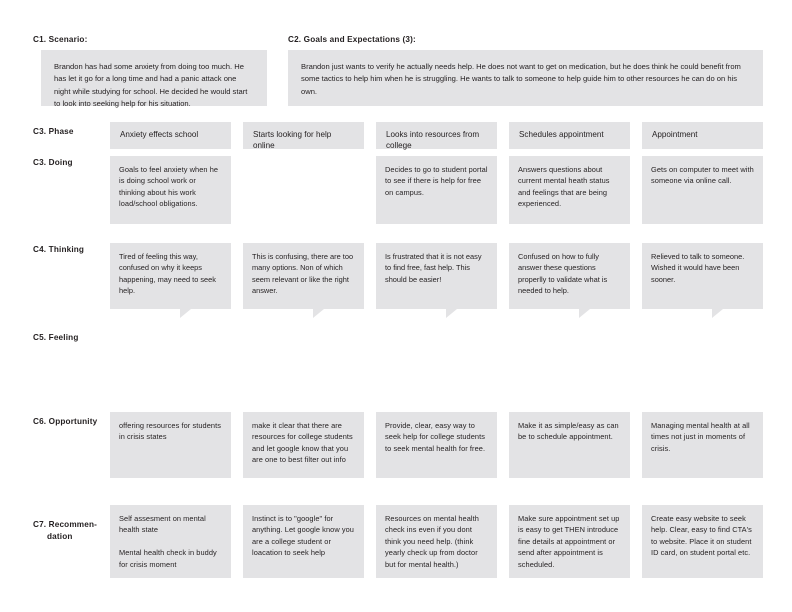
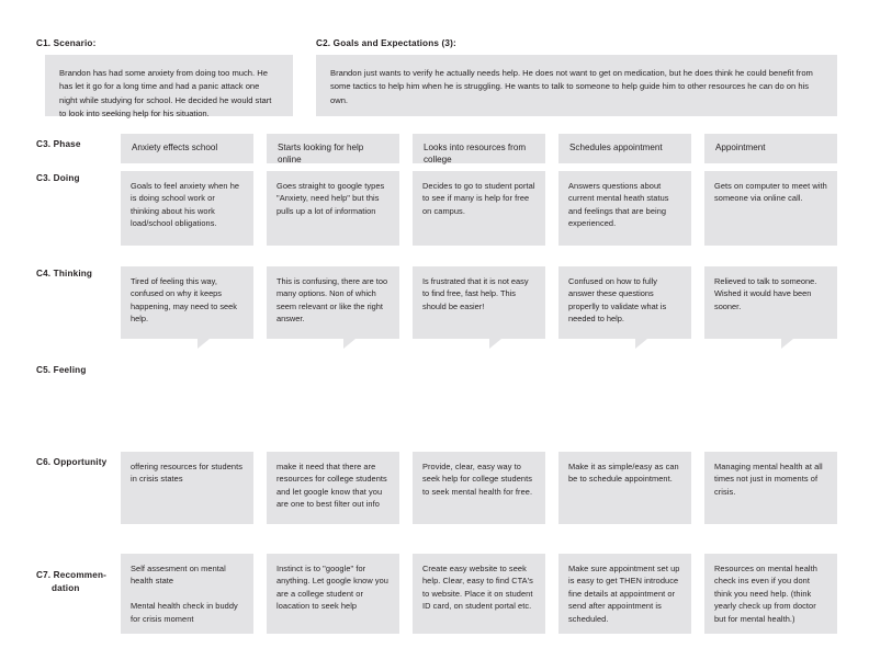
  C1. Scenario:
  Brandon has had some anxiety from doing too much. He has let it go for a long time and had a panic attack one night while studying for school. He decided he would start to look into seeking help for his situation.
  C2. Goals and Expectations (3):
  Brandon just wants to verify he actually needs help. He does not want to get on medication, but he does think he could benefit from some tactics to help him when he is struggling. He wants to talk to someone to help guide him to other resources he can do on his own.
  C3. Phase
  C3. Doing
  C4. Thinking
  C5. Feeling
  C6. Opportunity
  C7. Recommen-
  dation
  Anxiety effects school
  Starts looking for help online
  Looks into resources from college
  Schedules appointment
  Appointment
  Goals to feel anxiety when he is doing school work or thinking about his work load/school obligations.
+ Goes straight to google types "Anxiety, need help" but this pulls up a lot of information
- Decides to go to student portal to see if there is help for free on campus.
+ Decides to go to student portal to see if many is help for free on campus.
  Answers questions about current mental heath status and feelings that are being experienced.
  Gets on computer to meet with someone via online call.
  Tired of feeling this way, confused on why it keeps happening, may need to seek help.
  This is confusing, there are too many options. Non of which seem relevant or like the right answer.
  Is frustrated that it is not easy to find free, fast help. This should be easier!
  Confused on how to fully answer these questions properlly to validate what is needed to help.
  Relieved to talk to someone. Wished it would have been sooner.
  offering resources for students in crisis states
- make it clear that there are resources for college students and let google know that you are one to best filter out info
+ make it need that there are resources for college students and let google know that you are one to best filter out info
  Provide, clear, easy way to seek help for college students to seek mental health for free.
  Make it as simple/easy as can be to schedule appointment.
  Managing mental health at all times not just in moments of crisis.
  Self assesment on mental health state
  Mental health check in buddy for crisis moment
  Instinct is to "google" for anything. Let google know you are a college student or loacation to seek help
- Resources on mental health check ins even if you dont think you need help. (think yearly check up from doctor but for mental health.)
+ Create easy website to seek help. Clear, easy to find CTA's to website. Place it on student ID card, on student portal etc.
  Make sure appointment set up is easy to get THEN introduce fine details at appointment or send after appointment is scheduled.
- Create easy website to seek help. Clear, easy to find CTA's to website. Place it on student ID card, on student portal etc.
+ Resources on mental health check ins even if you dont think you need help. (think yearly check up from doctor but for mental health.)
